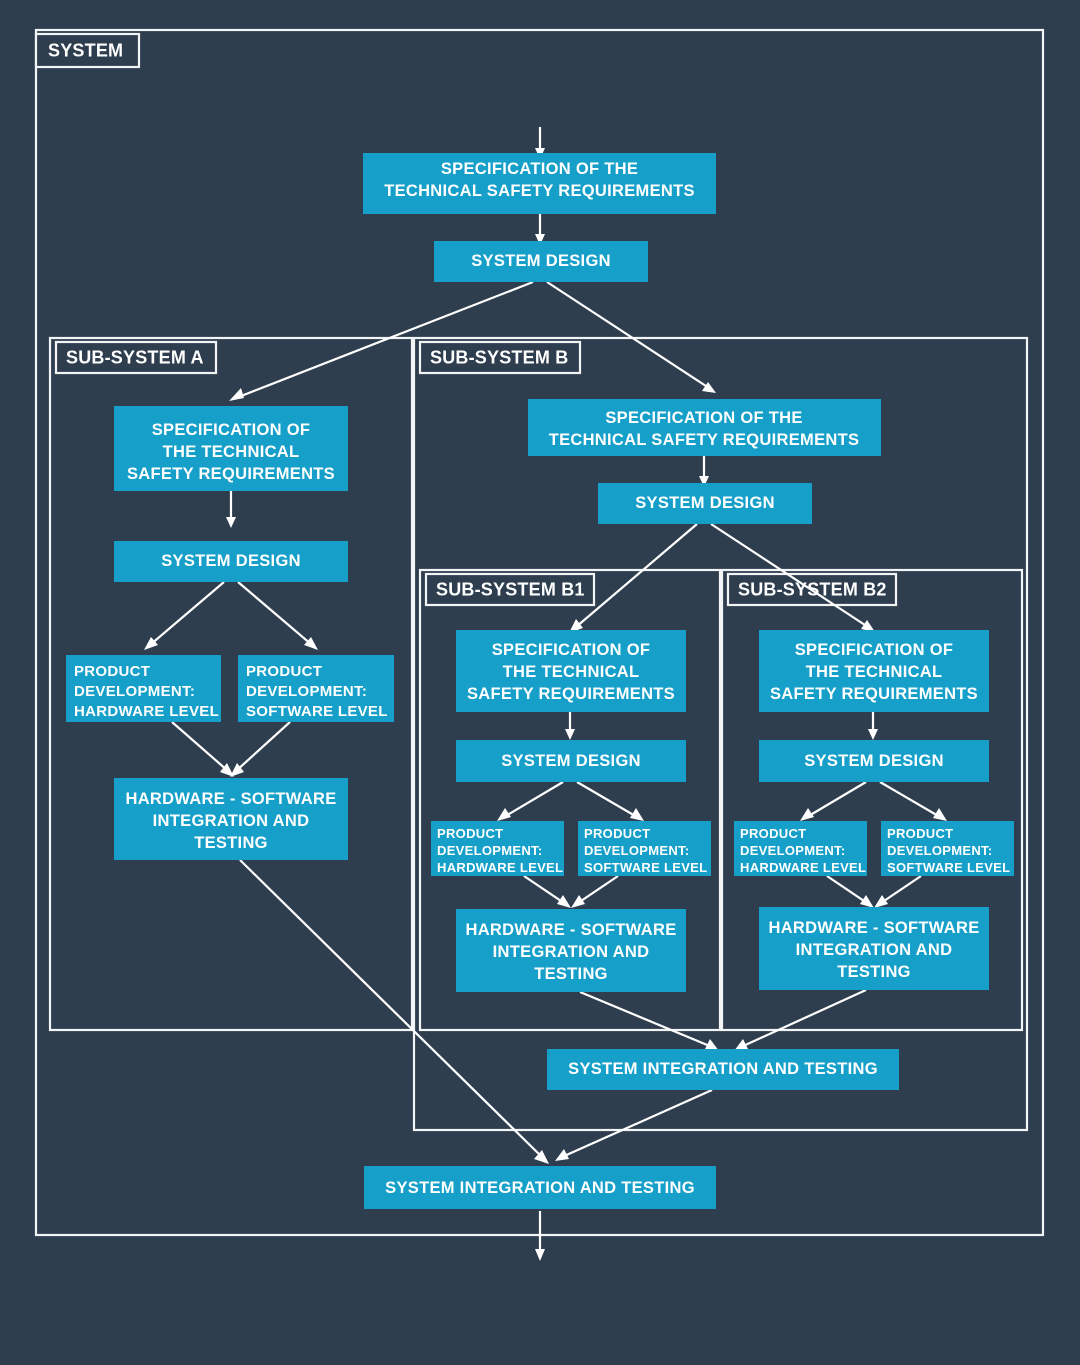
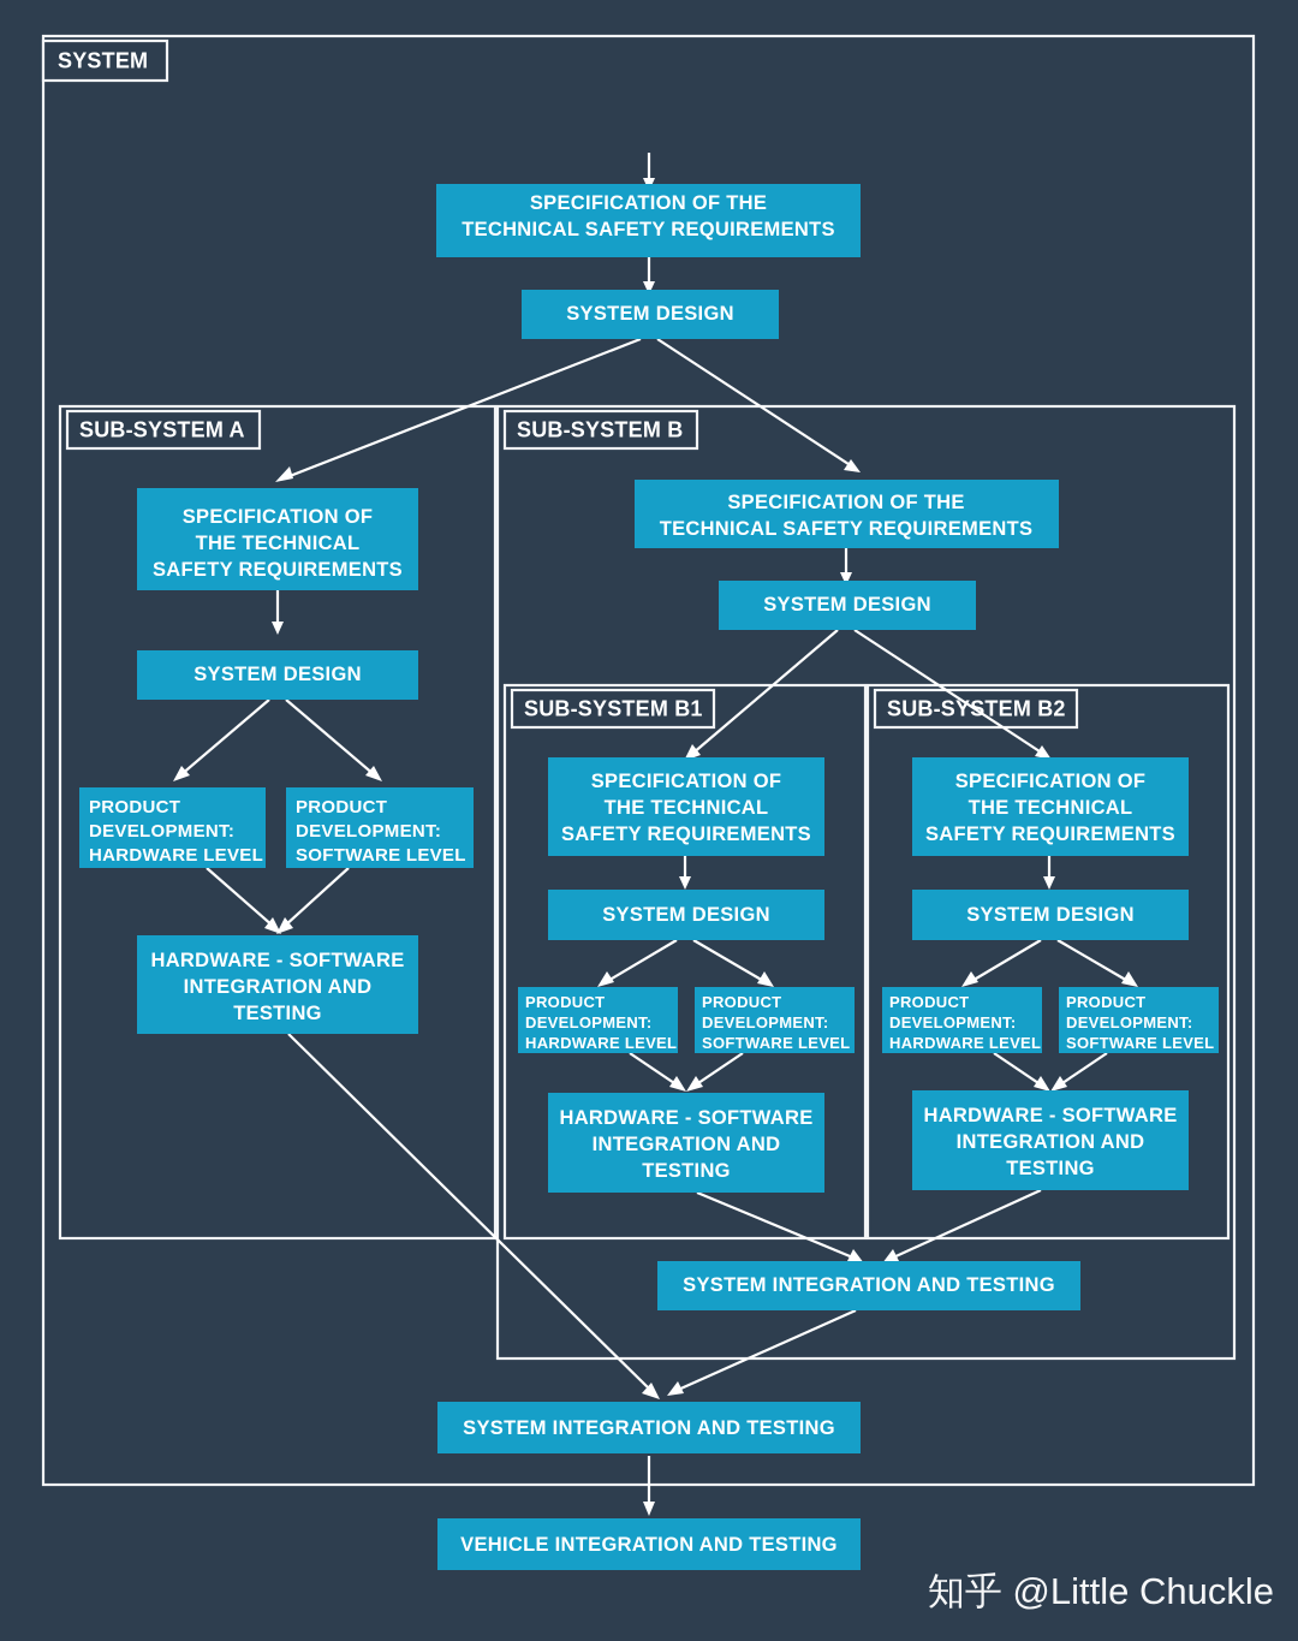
  SYSTEM
  SUB-SYSTEM A
  SUB-SYSTEM B
  SUB-SYSTEM B1
  SUB-SYSTEM B2
  SPECIFICATION OF THE
  TECHNICAL SAFETY REQUIREMENTS
  SYSTEM DESIGN
  SPECIFICATION OF
  THE TECHNICAL
  SAFETY REQUIREMENTS
  SYSTEM DESIGN
  PRODUCT
  DEVELOPMENT:
  HARDWARE LEVEL
  PRODUCT
  DEVELOPMENT:
  SOFTWARE LEVEL
  HARDWARE - SOFTWARE
  INTEGRATION AND
  TESTING
  SPECIFICATION OF THE
  TECHNICAL SAFETY REQUIREMENTS
  SYSTEM DESIGN
  SPECIFICATION OF
  THE TECHNICAL
  SAFETY REQUIREMENTS
  SYSTEM DESIGN
  PRODUCT
  DEVELOPMENT:
  HARDWARE LEVEL
  PRODUCT
  DEVELOPMENT:
  SOFTWARE LEVEL
  HARDWARE - SOFTWARE
  INTEGRATION AND
  TESTING
  SPECIFICATION OF
  THE TECHNICAL
  SAFETY REQUIREMENTS
  SYSTEM DESIGN
  PRODUCT
  DEVELOPMENT:
  HARDWARE LEVEL
  PRODUCT
  DEVELOPMENT:
  SOFTWARE LEVEL
  HARDWARE - SOFTWARE
  INTEGRATION AND
  TESTING
  SYSTEM INTEGRATION AND TESTING
  SYSTEM INTEGRATION AND TESTING
+ VEHICLE INTEGRATION AND TESTING
+ 知乎 @Little Chuckle
